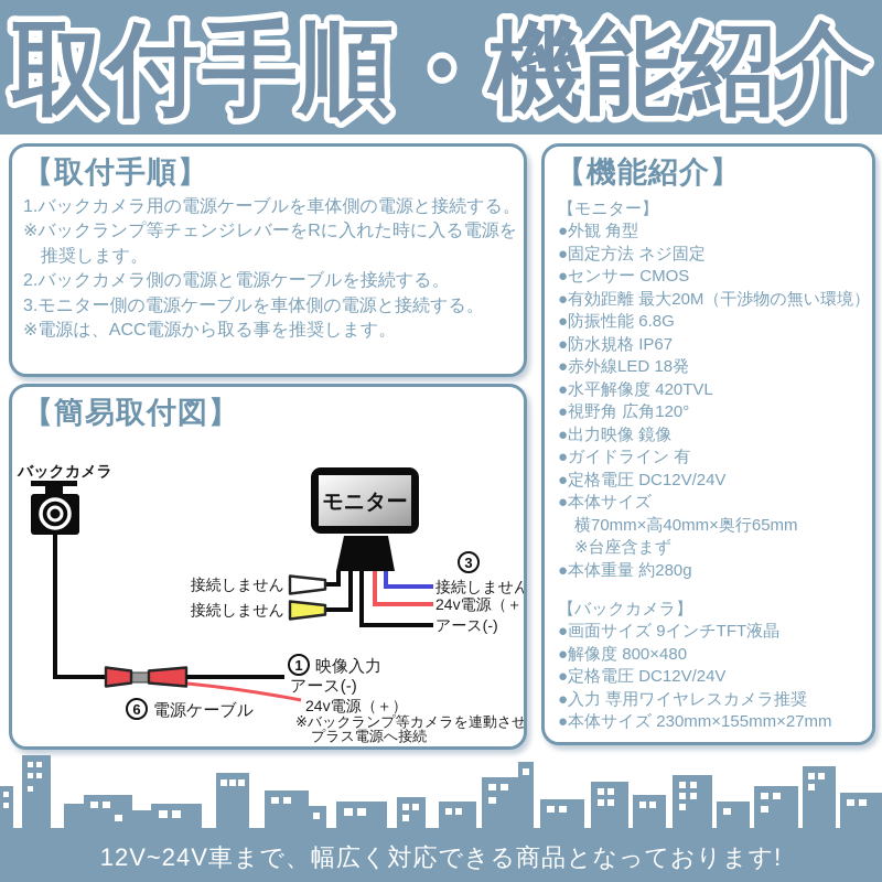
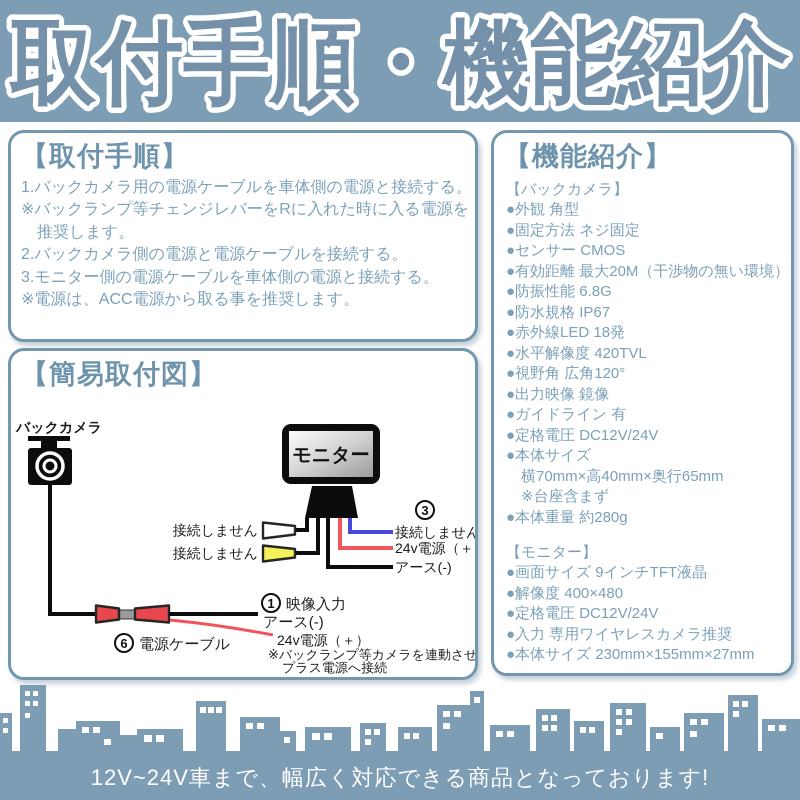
  取付手順・機能紹介
  【取付手順】
  1.バックカメラ用の電源ケーブルを車体側の電源と接続する。
  ※バックランプ等チェンジレバーをRに入れた時に入る電源を
  推奨します。
  2.バックカメラ側の電源と電源ケーブルを接続する。
  3.モニター側の電源ケーブルを車体側の電源と接続する。
  ※電源は、ACC電源から取る事を推奨します。
  【簡易取付図】
  バックカメラ
  1
  映像入力
  アース(-)
  6
  電源ケーブル
  24v電源（＋）
  ※バックランプ等カメラを連動させ
  プラス電源へ接続
  モニター
  接続しません
  接続しません
  3
  接続しません
  24v電源（＋
  アース(-)
  【機能紹介】
- 【モニター】
+ 【バックカメラ】
  ●外観 角型
  ●固定方法 ネジ固定
  ●センサー CMOS
  ●有効距離 最大20M（干渉物の無い環境）
  ●防振性能 6.8G
  ●防水規格 IP67
  ●赤外線LED 18発
  ●水平解像度 420TVL
  ●視野角 広角120°
  ●出力映像 鏡像
  ●ガイドライン 有
  ●定格電圧 DC12V/24V
  ●本体サイズ
  横70mm×高40mm×奥行65mm
  ※台座含まず
  ●本体重量 約280g
- 【バックカメラ】
+ 【モニター】
  ●画面サイズ 9インチTFT液晶
- ●解像度 800×480
+ ●解像度 400×480
  ●定格電圧 DC12V/24V
  ●入力 専用ワイヤレスカメラ推奨
  ●本体サイズ 230mm×155mm×27mm
  12V~24V車まで、幅広く対応できる商品となっております!
